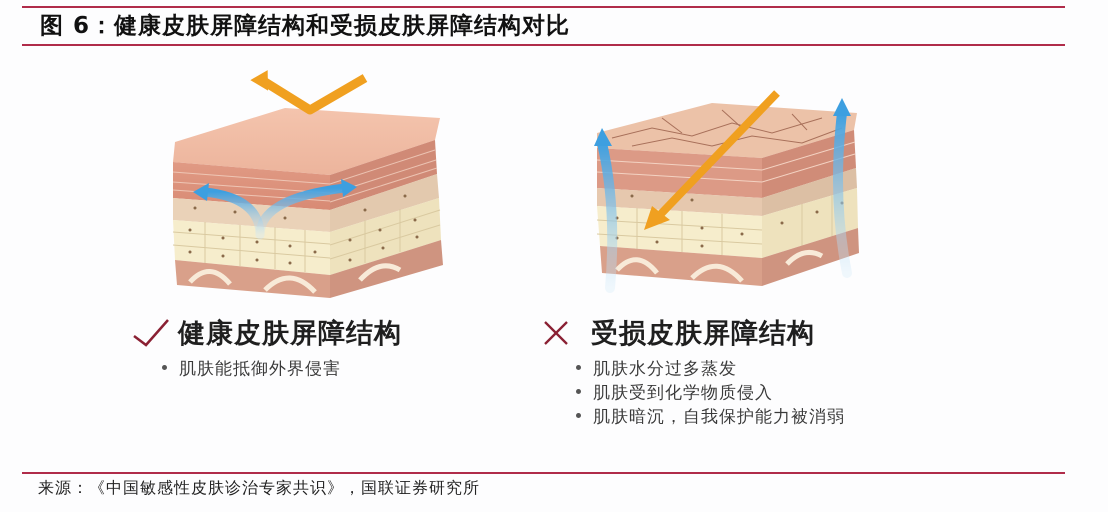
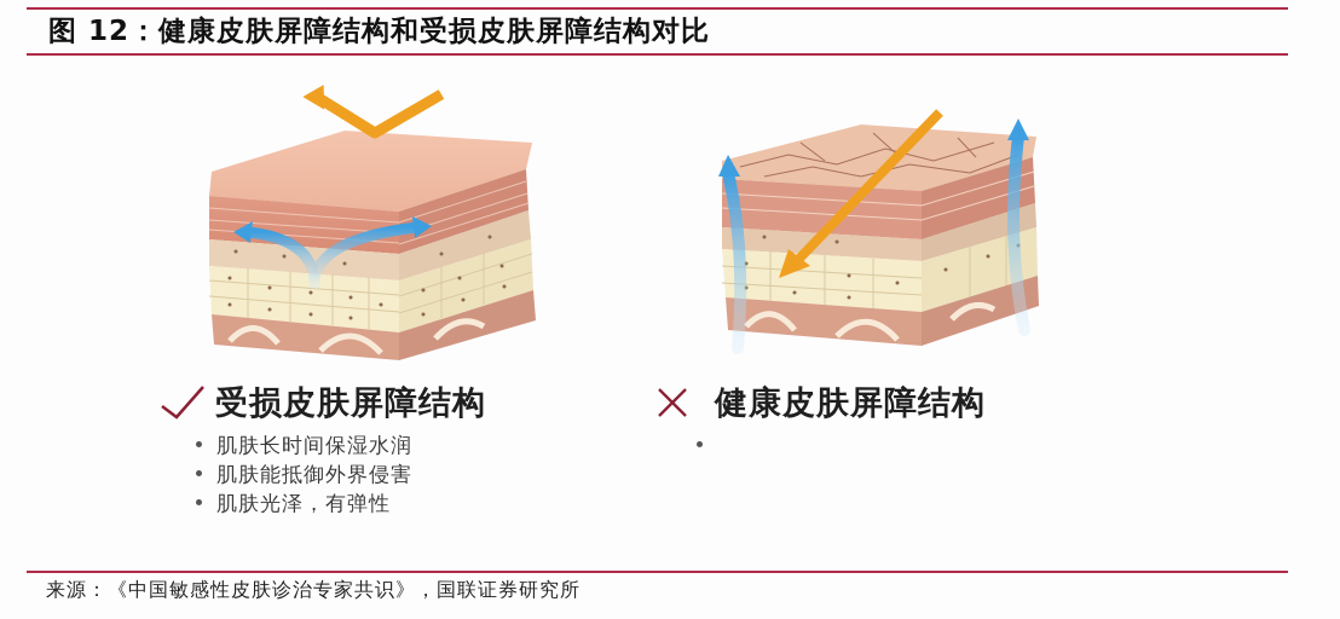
- 图 6：健康皮肤屏障结构和受损皮肤屏障结构对比
+ 图 12：健康皮肤屏障结构和受损皮肤屏障结构对比
- 健康皮肤屏障结构
+ 受损皮肤屏障结构
+ 肌肤长时间保湿水润
  肌肤能抵御外界侵害
+ 肌肤光泽，有弹性
- 受损皮肤屏障结构
+ 健康皮肤屏障结构
- 肌肤水分过多蒸发
- 肌肤受到化学物质侵入
- 肌肤暗沉，自我保护能力被消弱
  来源：《中国敏感性皮肤诊治专家共识》，国联证券研究所
